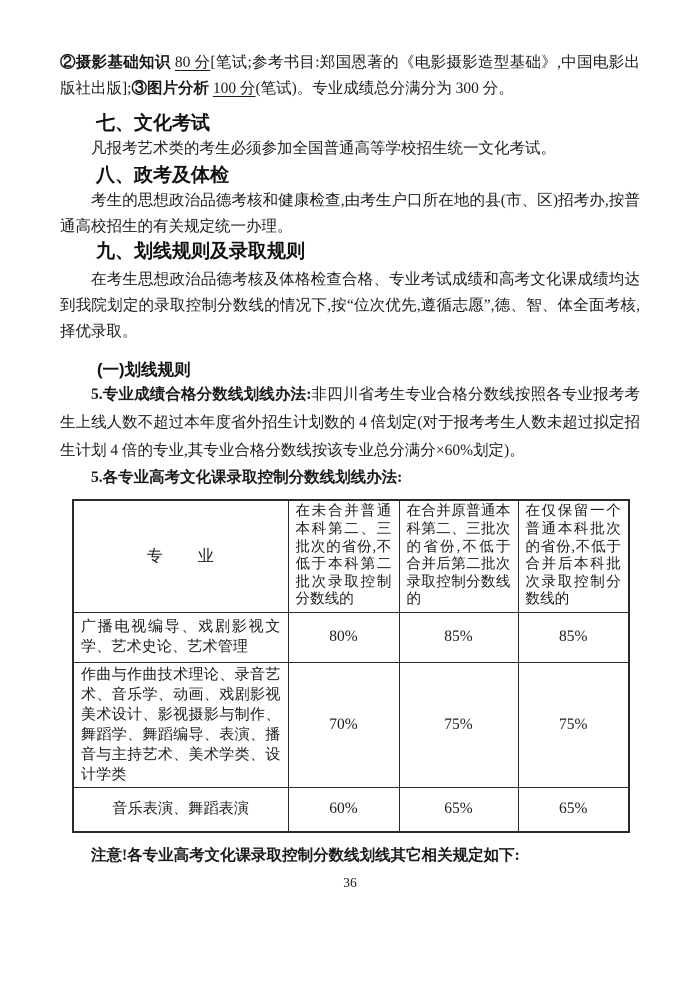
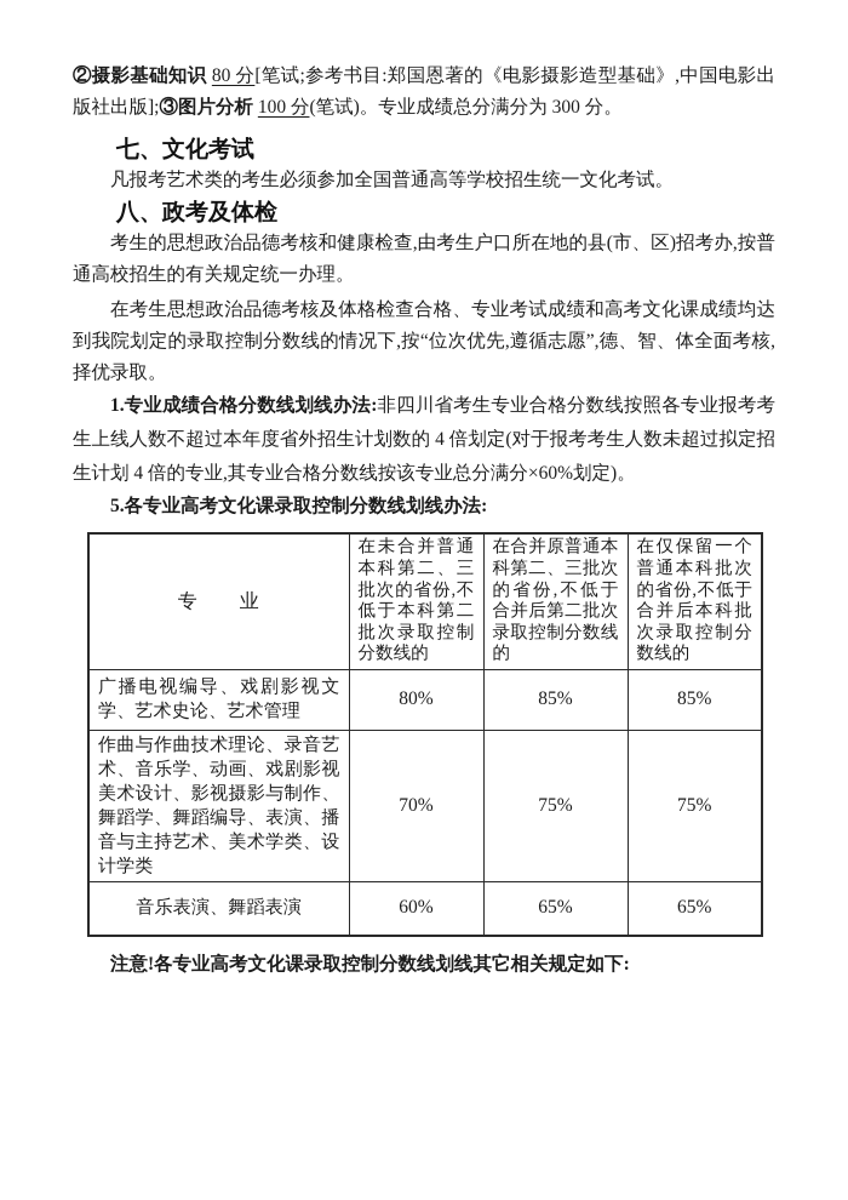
  ②摄影基础知识 80 分[笔试;参考书目:郑国恩著的《电影摄影造型基础》,中国电影出版社出版];③图片分析 100 分(笔试)。专业成绩总分满分为 300 分。
  七、文化考试
  凡报考艺术类的考生必须参加全国普通高等学校招生统一文化考试。
  八、政考及体检
  考生的思想政治品德考核和健康检查,由考生户口所在地的县(市、区)招考办,按普通高校招生的有关规定统一办理。
- 九、划线规则及录取规则
  在考生思想政治品德考核及体格检查合格、专业考试成绩和高考文化课成绩均达到我院划定的录取控制分数线的情况下,按“位次优先,遵循志愿”,德、智、体全面考核,择优录取。
- (一)划线规则
- 5.专业成绩合格分数线划线办法:非四川省考生专业合格分数线按照各专业报考考生上线人数不超过本年度省外招生计划数的 4 倍划定(对于报考考生人数未超过拟定招生计划 4 倍的专业,其专业合格分数线按该专业总分满分×60%划定)。
+ 1.专业成绩合格分数线划线办法:非四川省考生专业合格分数线按照各专业报考考生上线人数不超过本年度省外招生计划数的 4 倍划定(对于报考考生人数未超过拟定招生计划 4 倍的专业,其专业合格分数线按该专业总分满分×60%划定)。
  5.各专业高考文化课录取控制分数线划线办法:
  专 业	在未合并普通本科第二、三批次的省份,不低于本科第二批次录取控制分数线的	在合并原普通本科第二、三批次的省份,不低于合并后第二批次录取控制分数线的	在仅保留一个普通本科批次的省份,不低于合并后本科批次录取控制分数线的
  广播电视编导、戏剧影视文学、艺术史论、艺术管理	80%	85%	85%
  作曲与作曲技术理论、录音艺术、音乐学、动画、戏剧影视美术设计、影视摄影与制作、舞蹈学、舞蹈编导、表演、播音与主持艺术、美术学类、设计学类	70%	75%	75%
  音乐表演、舞蹈表演	60%	65%	65%
  注意!各专业高考文化课录取控制分数线划线其它相关规定如下:
- 36
